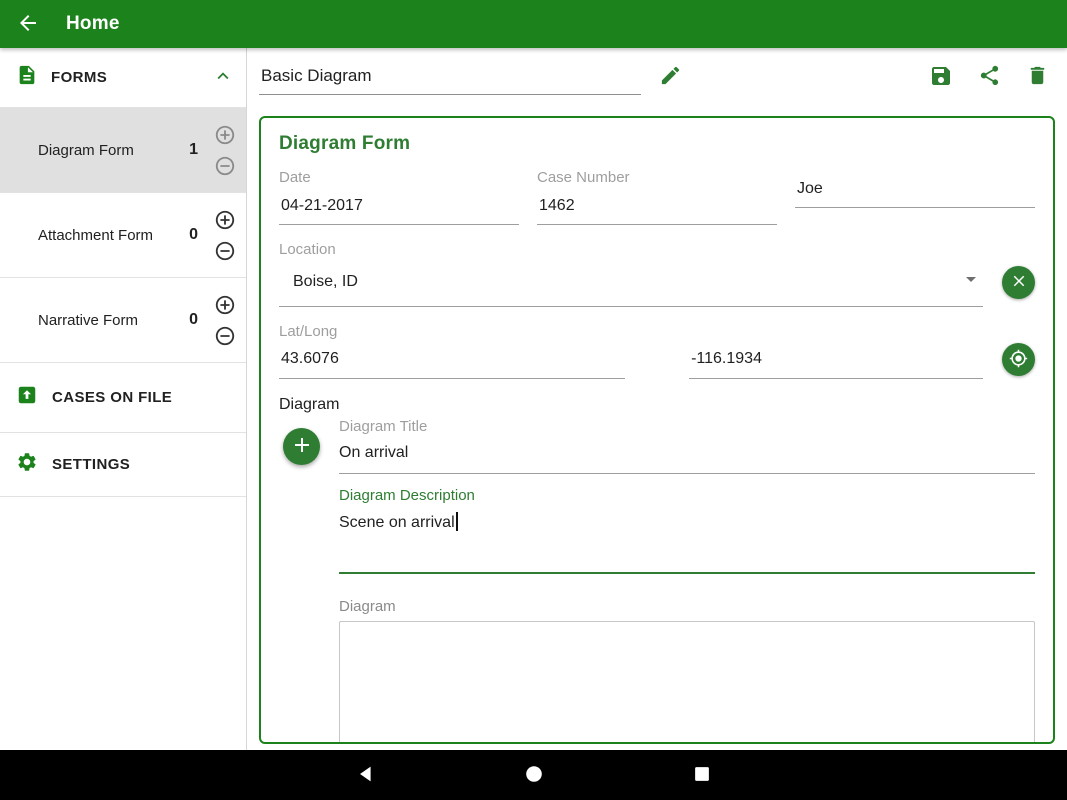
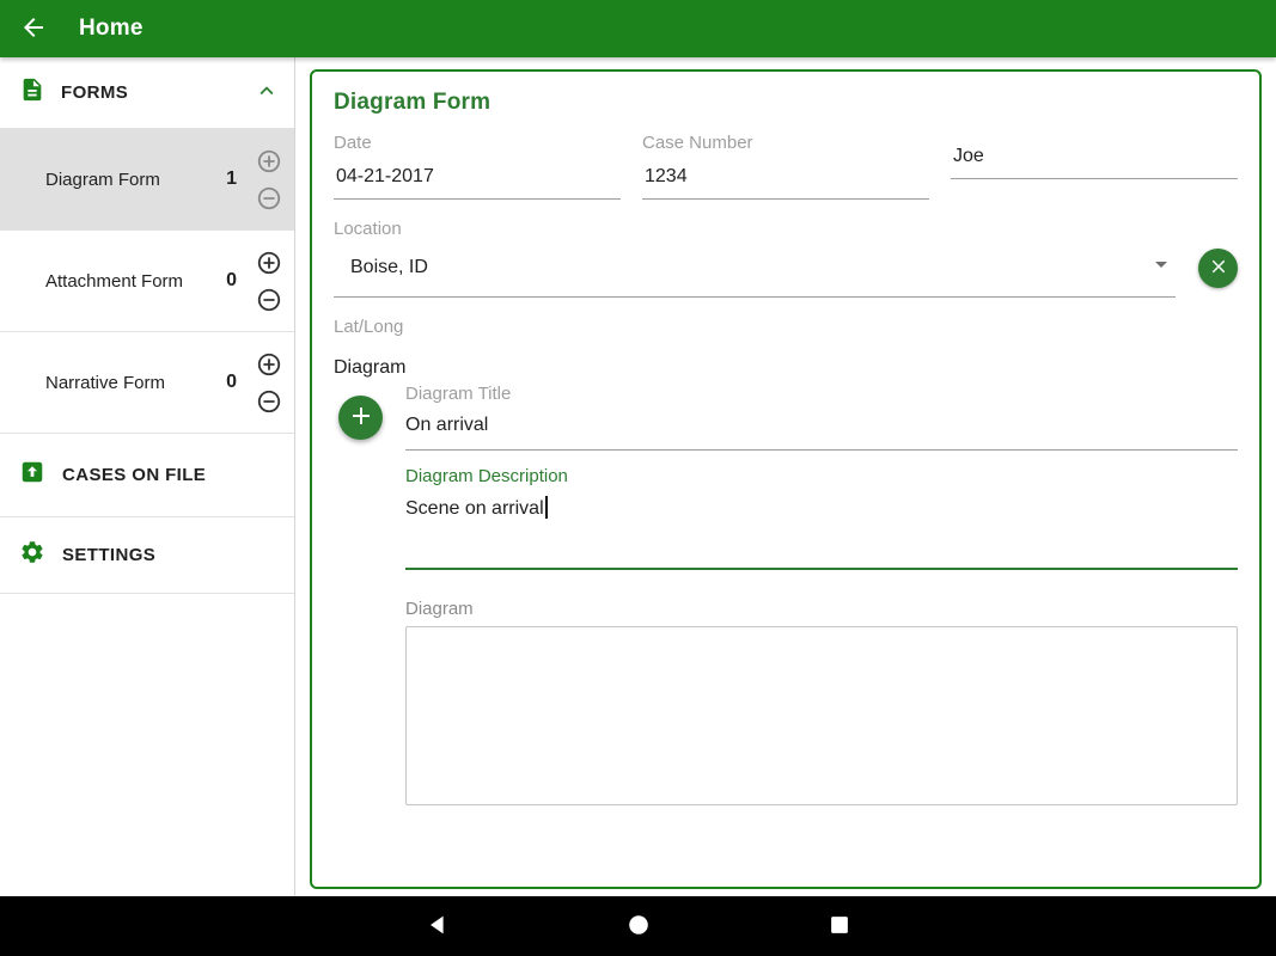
  Home
  FORMS
  Diagram Form
  1
  Attachment Form
  0
  Narrative Form
  0
  CASES ON FILE
  SETTINGS
- Basic Diagram
  Diagram Form
  Date
  04-21-2017
  Case Number
- 1462
+ 1234
  Joe
  Location
  Boise, ID
  Lat/Long
- 43.6076
- -116.1934
  Diagram
  Diagram Title
  On arrival
  Diagram Description
  Scene on arrival
  Diagram
